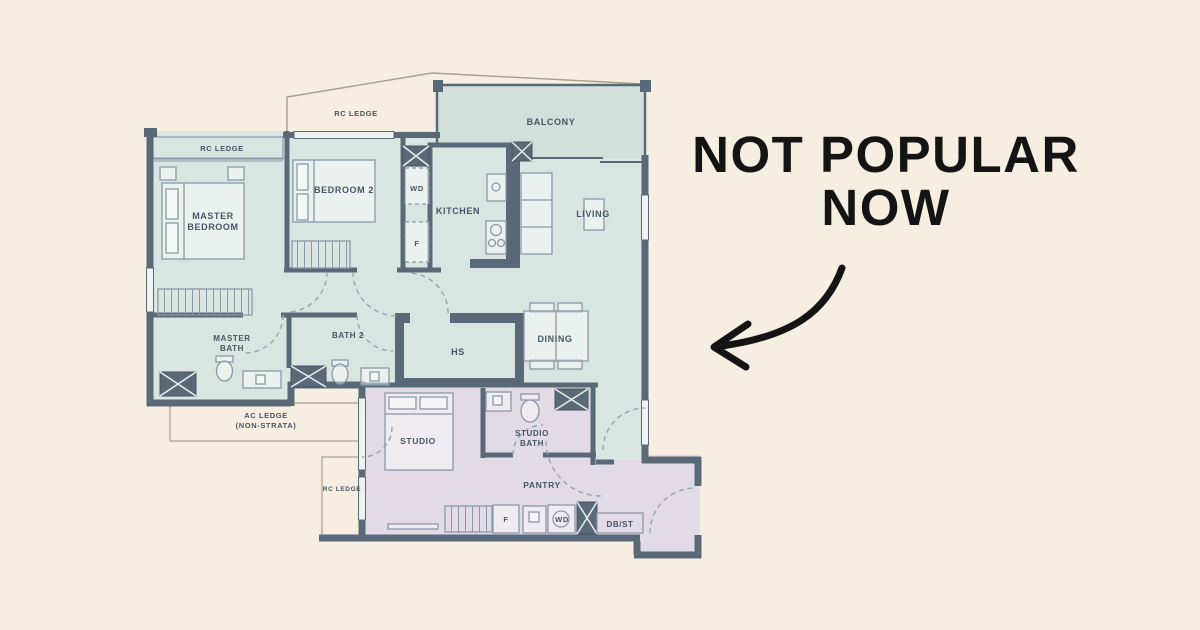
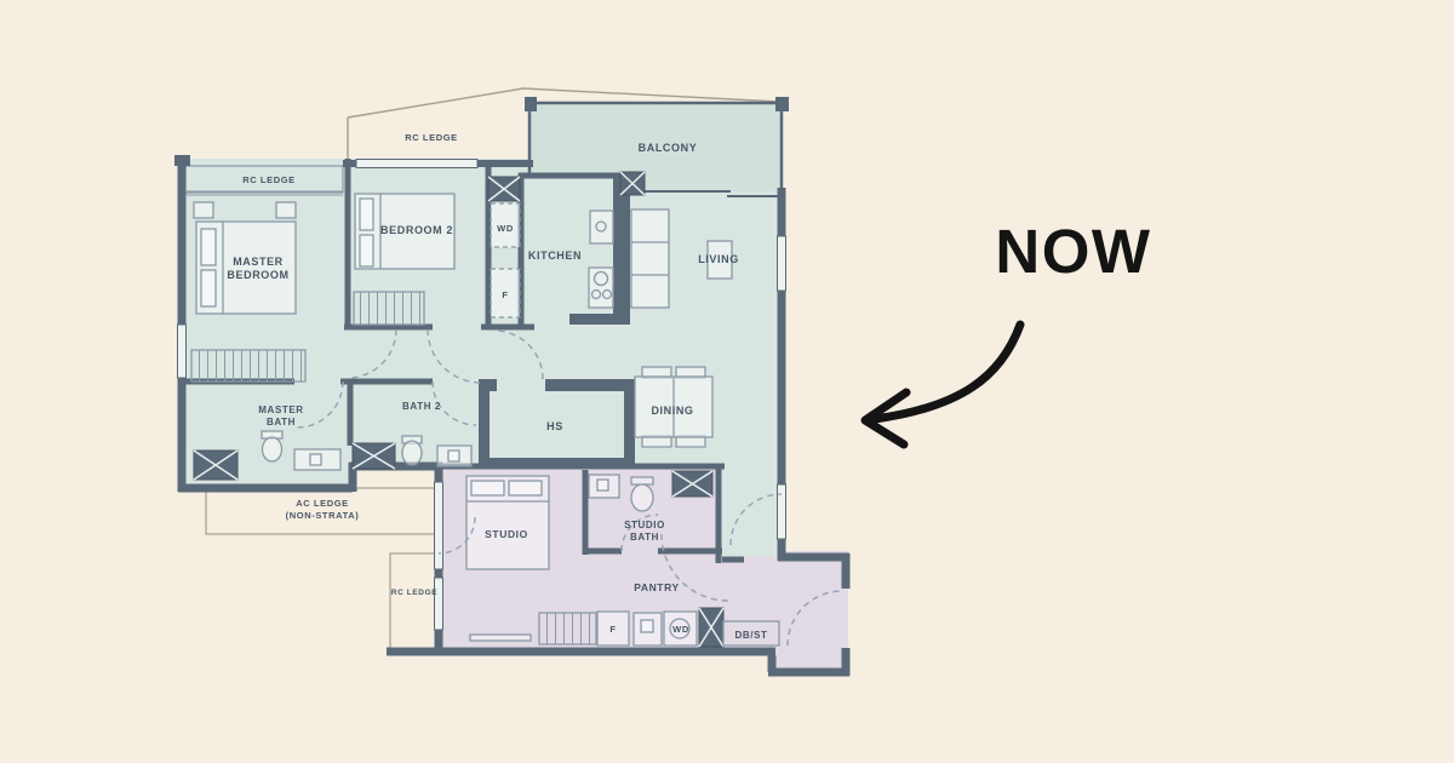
  RC LEDGE
  RC LEDGE
  BALCONY
  MASTER
  BEDROOM
  BEDROOM 2
  WD
  F
  KITCHEN
  LIVING
  MASTER
  BATH
  BATH 2
  HS
  DINING
  AC LEDGE
  (NON-STRATA)
  STUDIO
  STUDIO
  BATH
  PANTRY
  F
  WD
  DB/ST
- NOT POPULAR
  NOW
